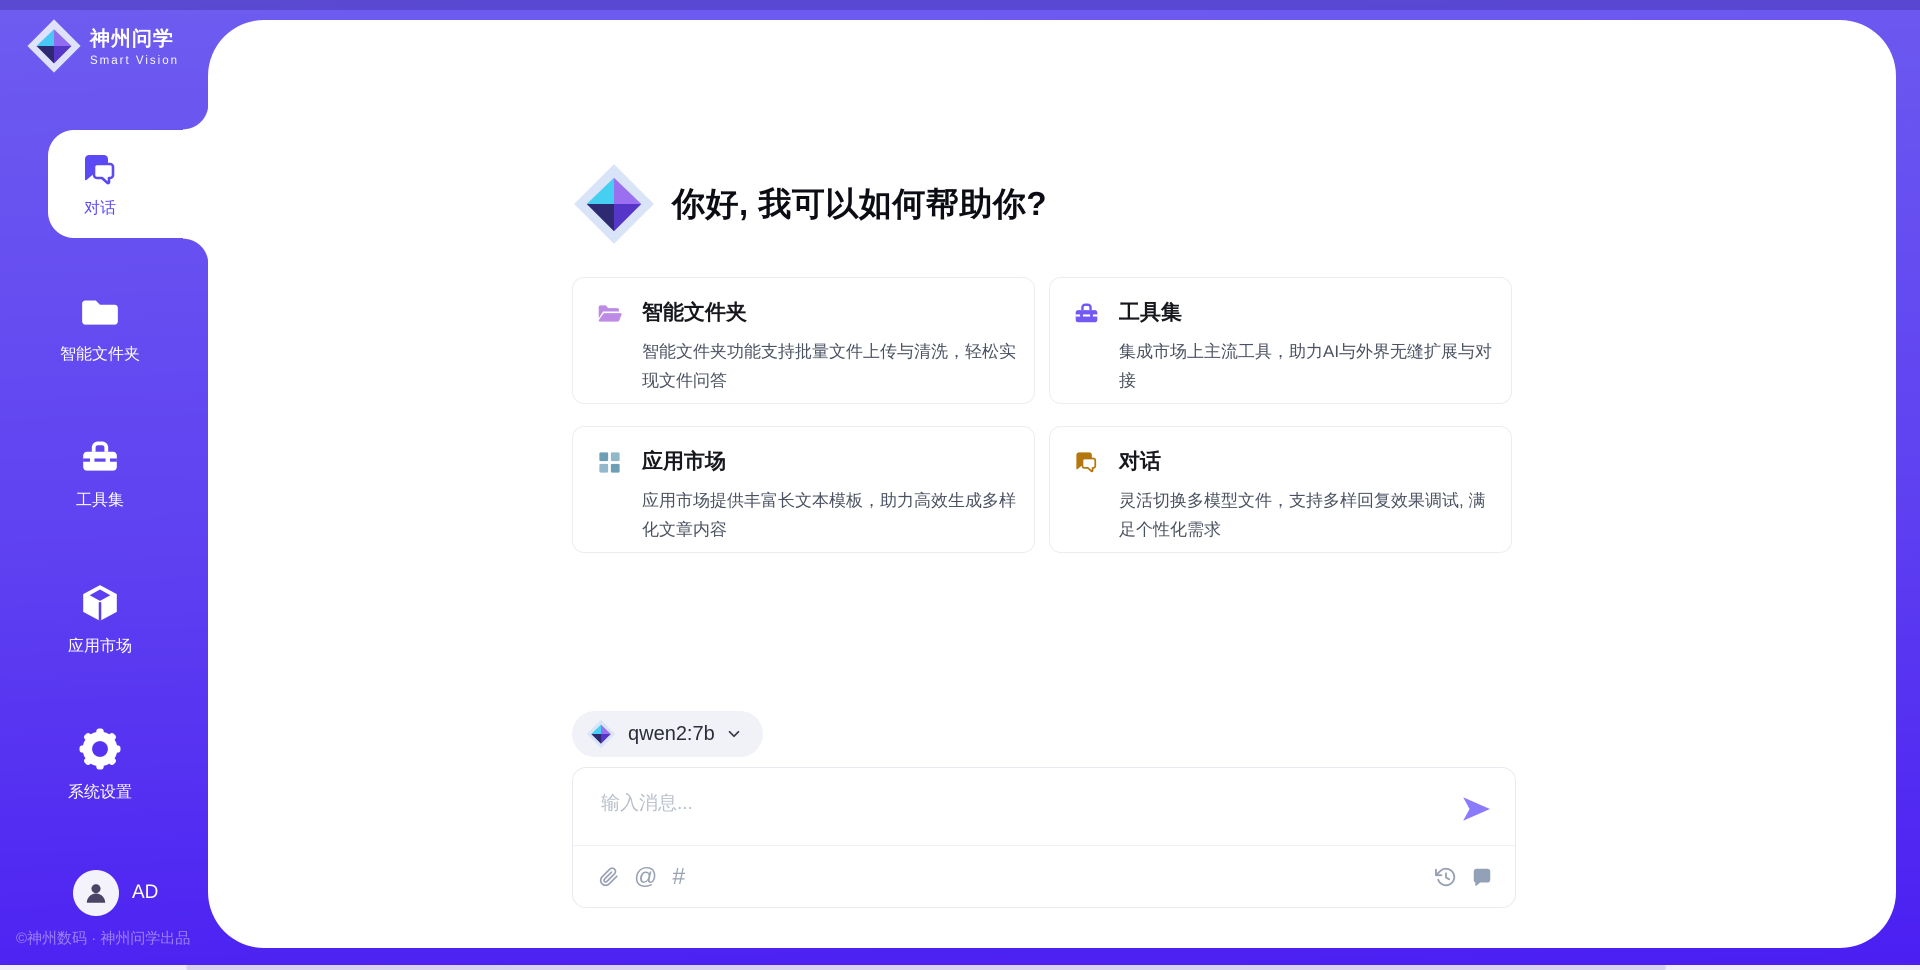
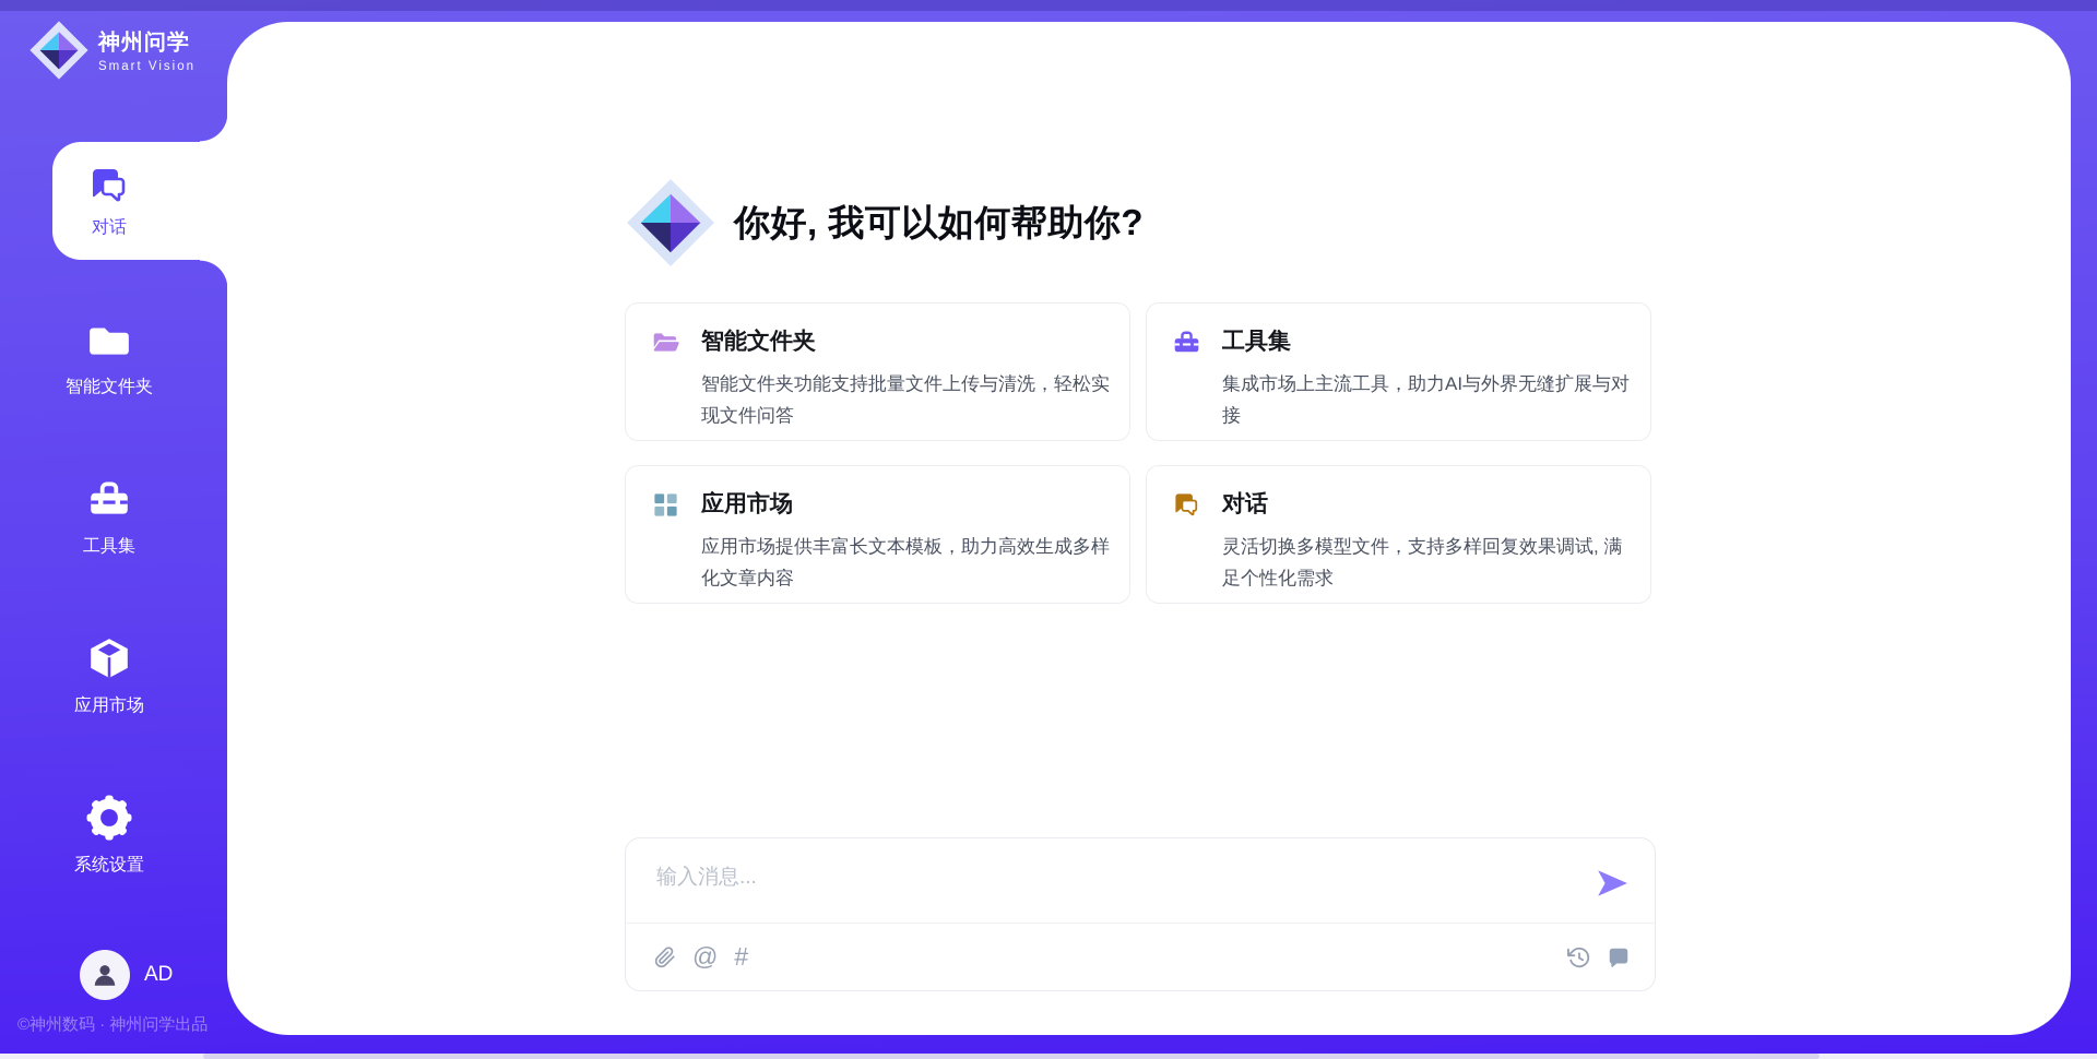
  神州问学
  Smart Vision
  对话
  智能文件夹
  工具集
  应用市场
  系统设置
  AD
  ©神州数码 · 神州问学出品
  你好, 我可以如何帮助你?
  智能文件夹
  智能文件夹功能支持批量文件上传与清洗，轻松实现文件问答
  工具集
  集成市场上主流工具，助力AI与外界无缝扩展与对接
  应用市场
  应用市场提供丰富长文本模板，助力高效生成多样化文章内容
  对话
  灵活切换多模型文件，支持多样回复效果调试, 满足个性化需求
- qwen2:7b
  输入消息...
  @
  #
